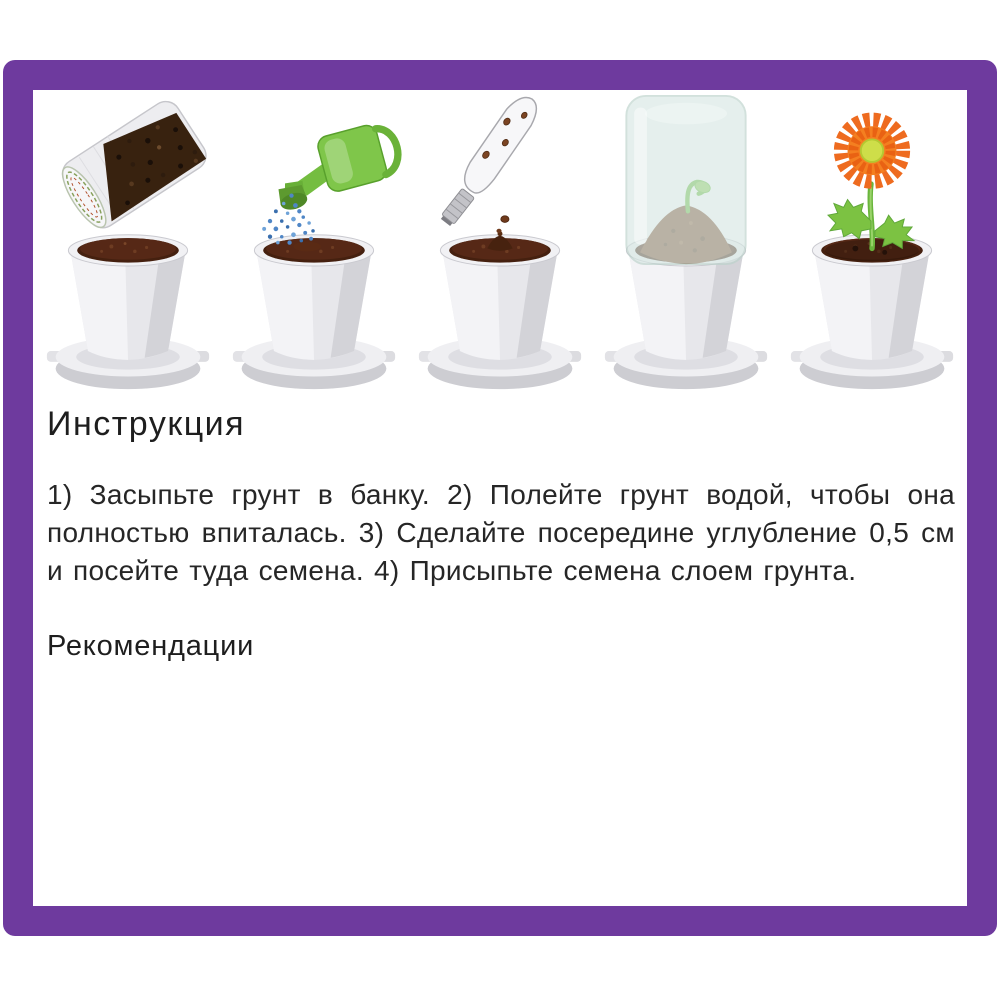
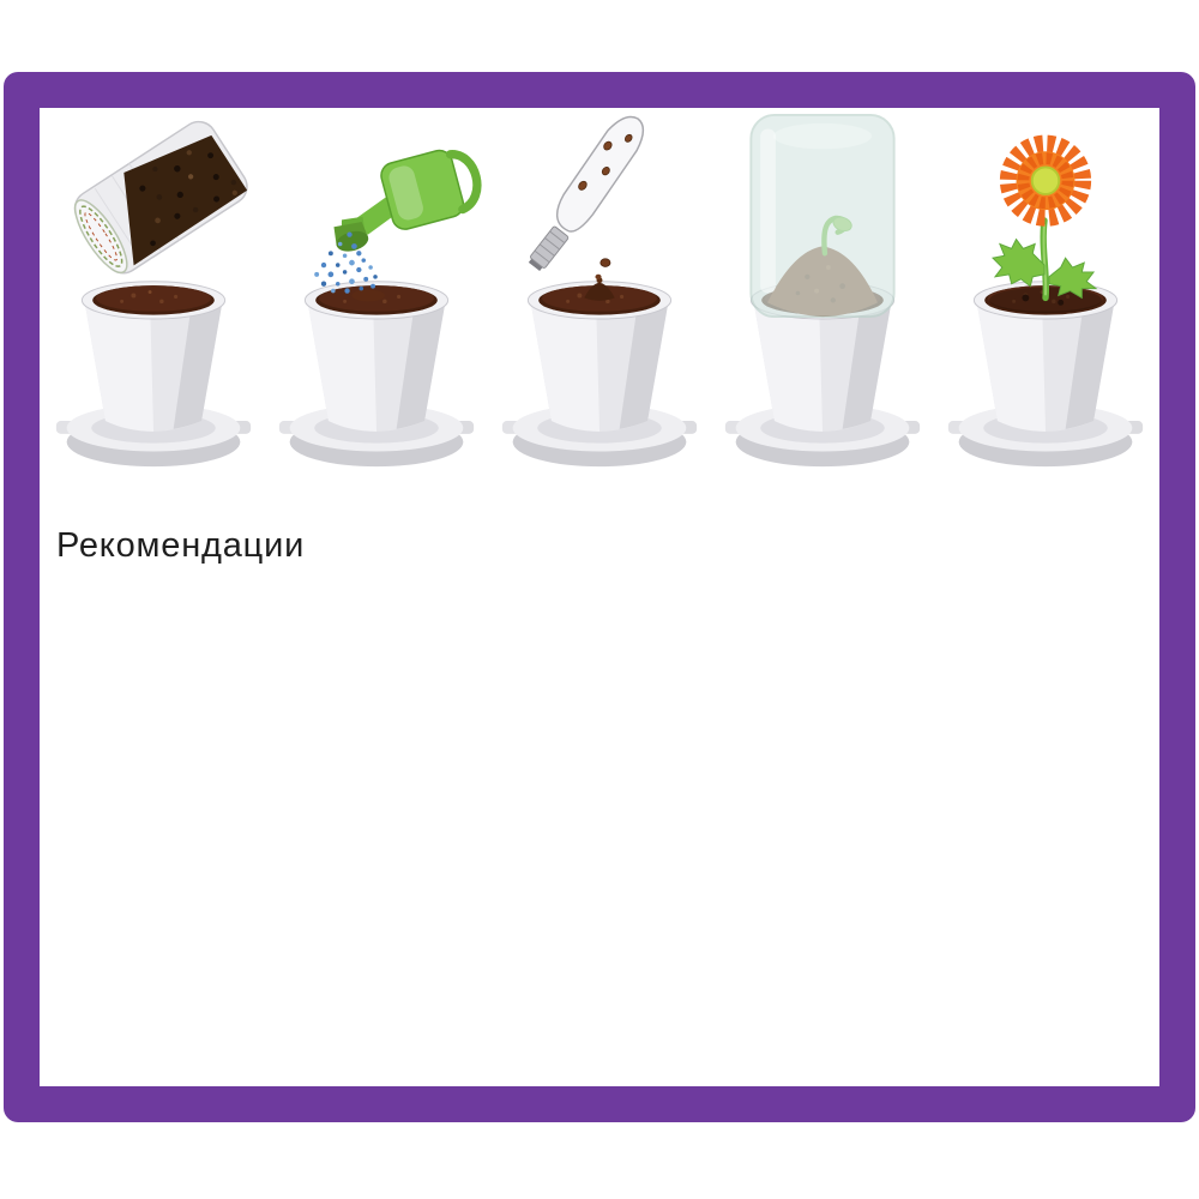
- Инструкция
- 1) Засыпьте грунт в банку. 2) Полейте грунт водой, чтобы она полностью впиталась. 3) Сделайте посередине углубление 0,5 см и посейте туда семена. 4) Присыпьте семена слоем грунта.
  Рекомендации
